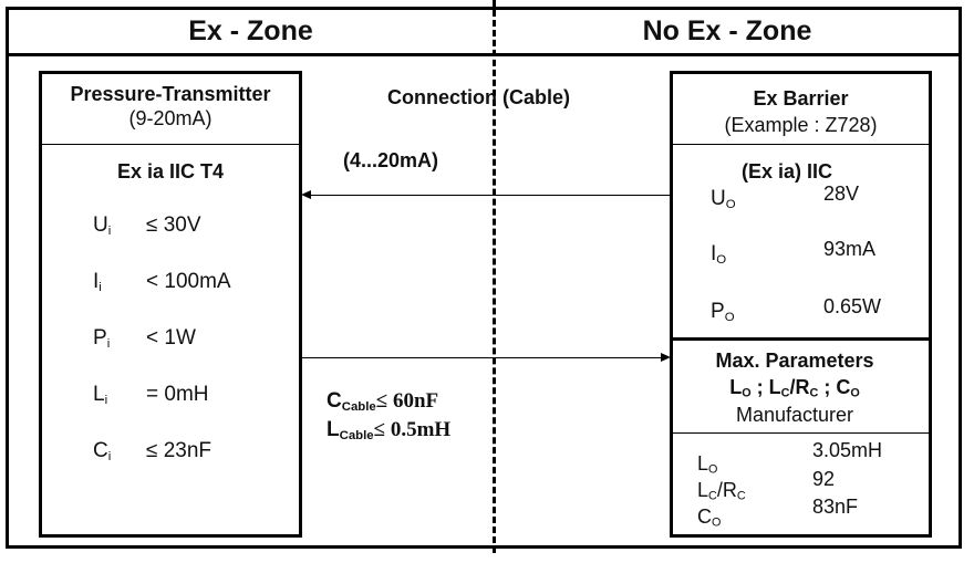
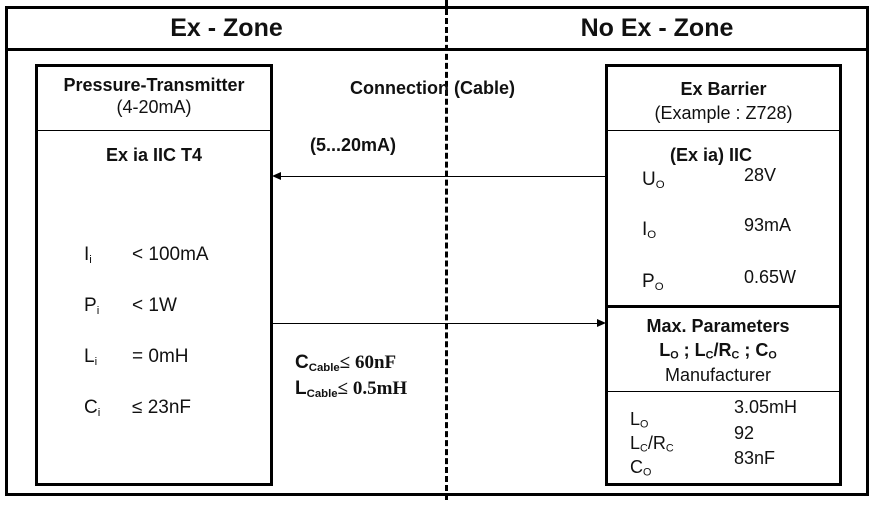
  Ex - Zone
  No Ex - Zone
  Pressure-Transmitter
- (9-20mA)
+ (4-20mA)
  Ex ia IIC T4
- Ui ≤ 30V
  Ii < 100mA
  Pi < 1W
  Li = 0mH
  Ci ≤ 23nF
  Connection (Cable)
- (4...20mA)
+ (5...20mA)
  CCable≤ 60nF
  LCable≤ 0.5mH
  Ex Barrier
  (Example : Z728)
  (Ex ia) IIC
  UO
  28V
  IO
  93mA
  PO
  0.65W
  Max. Parameters
  LO ; LC/RC ; CO
  Manufacturer
  LO
  LC/RC
  CO
  3.05mH
  92
  83nF
